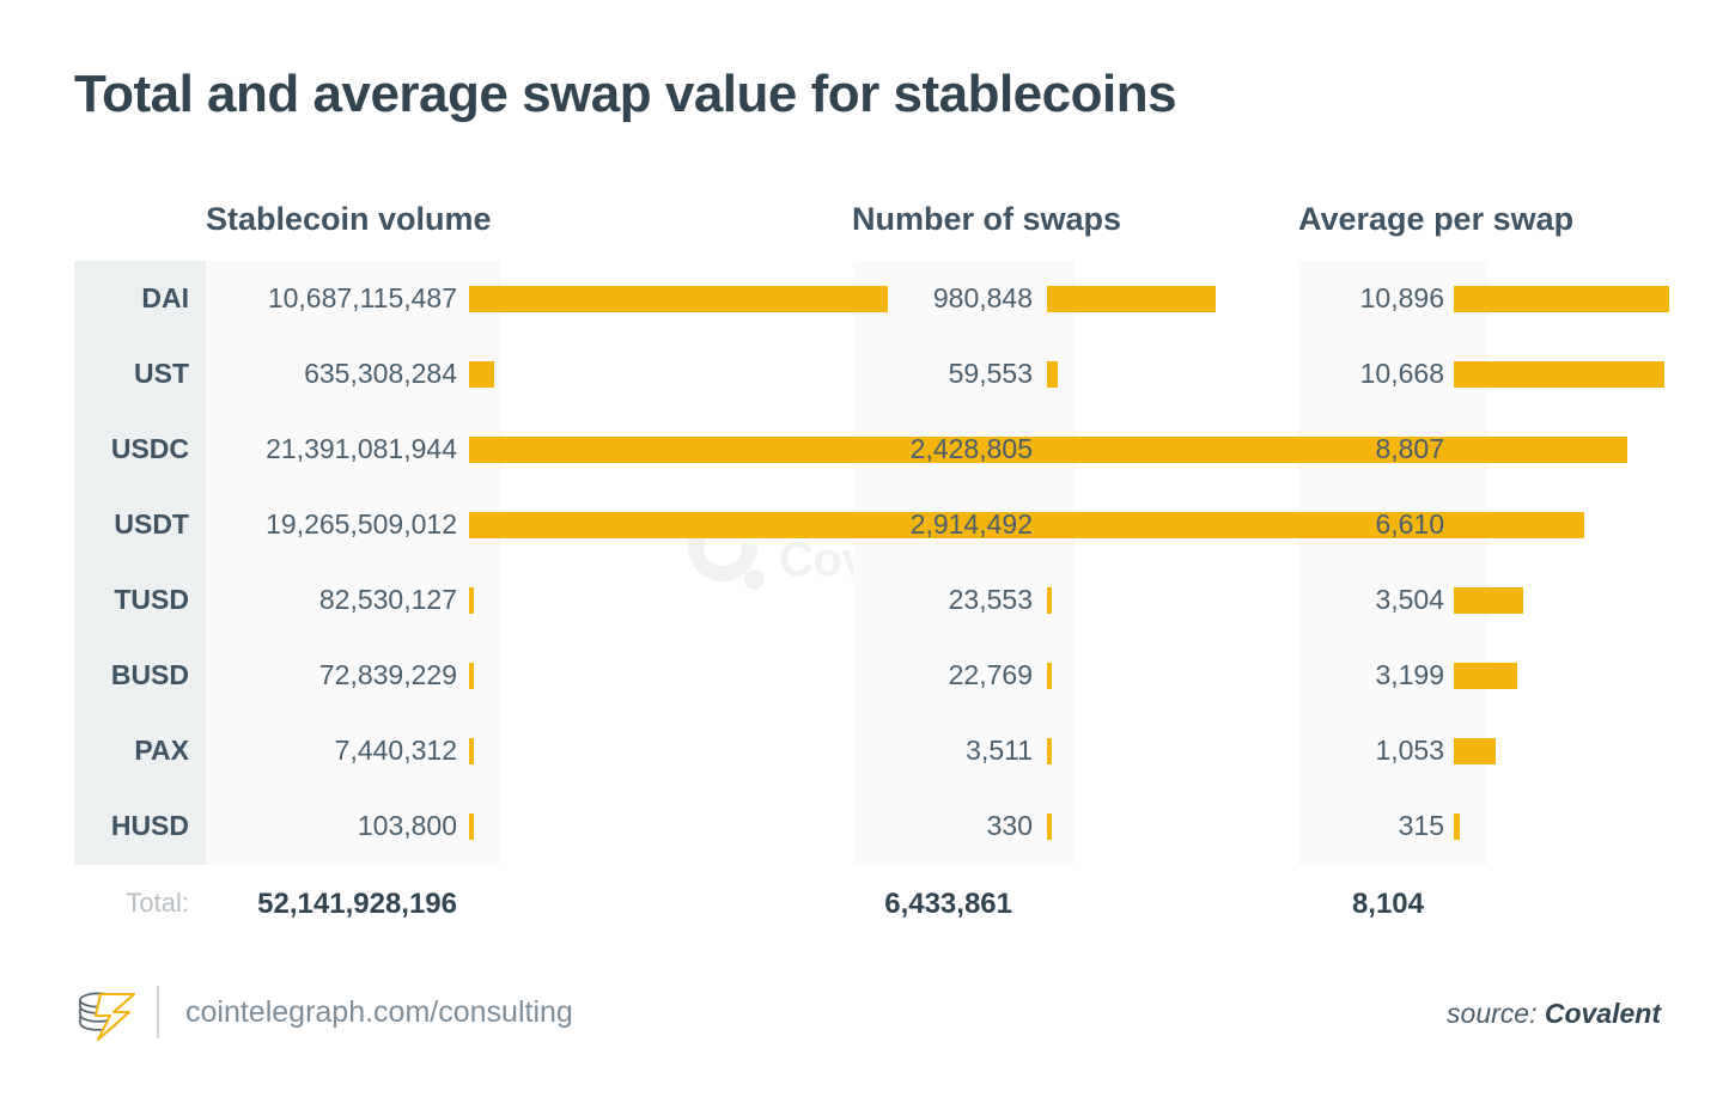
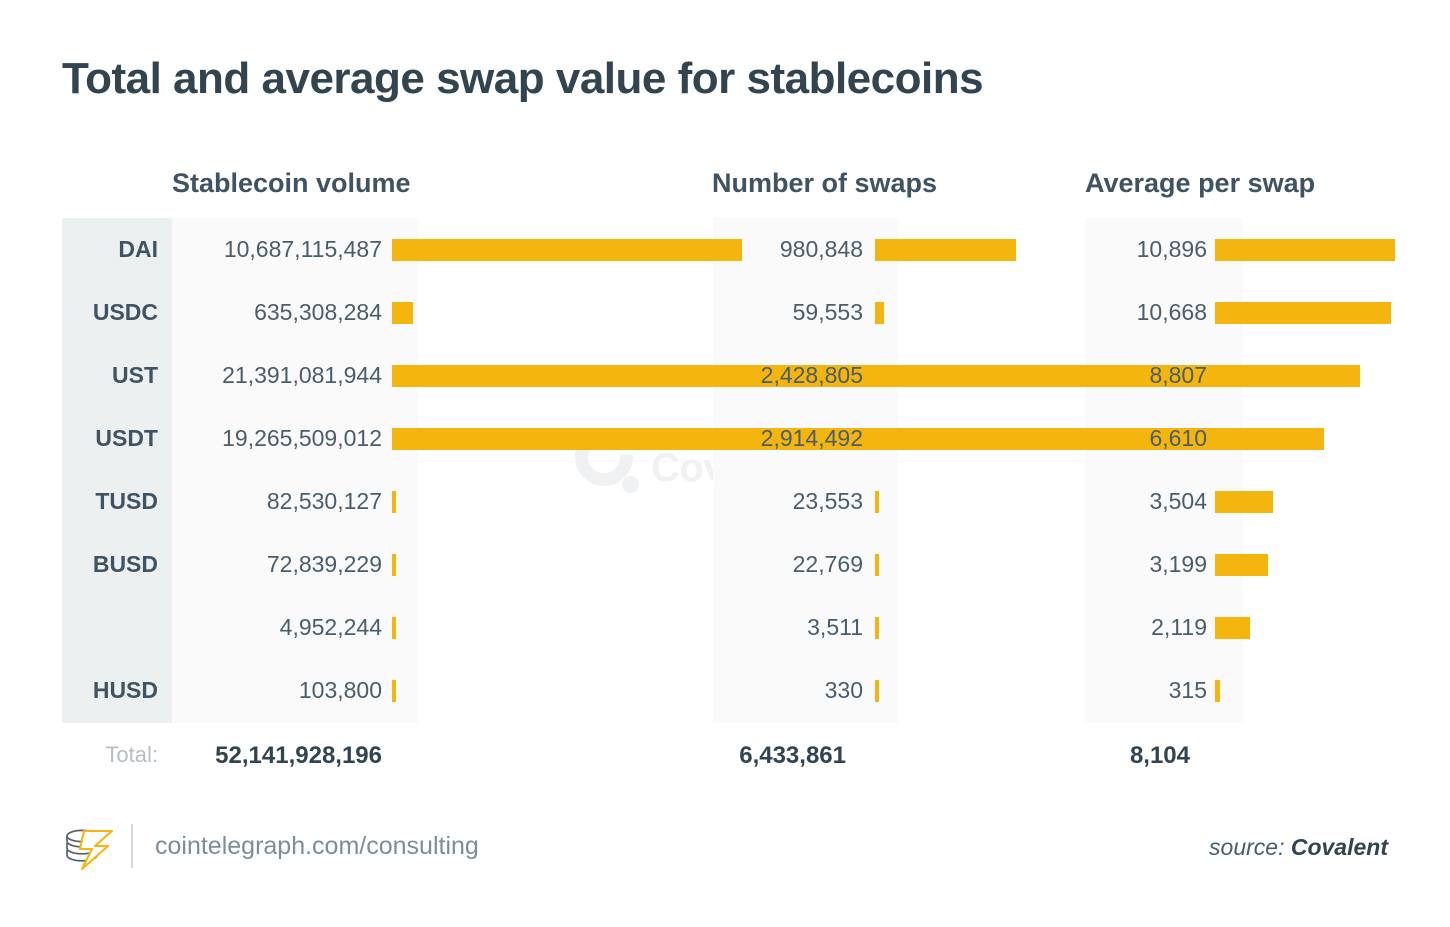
  Total and average swap value for stablecoins
  Stablecoin volume
  Number of swaps
  Average per swap
  DAI
  10,687,115,487
  980,848
  10,896
- UST
+ USDC
  635,308,284
  59,553
  10,668
- USDC
+ UST
  21,391,081,944
  2,428,805
  8,807
  USDT
  19,265,509,012
  2,914,492
  6,610
  TUSD
  82,530,127
  23,553
  3,504
  BUSD
  72,839,229
  22,769
  3,199
- PAX
- 7,440,312
+ 4,952,244
  3,511
- 1,053
+ 2,119
  HUSD
  103,800
  330
  315
  Total:
  52,141,928,196
  6,433,861
  8,104
  cointelegraph.com/consulting
  source: Covalent
